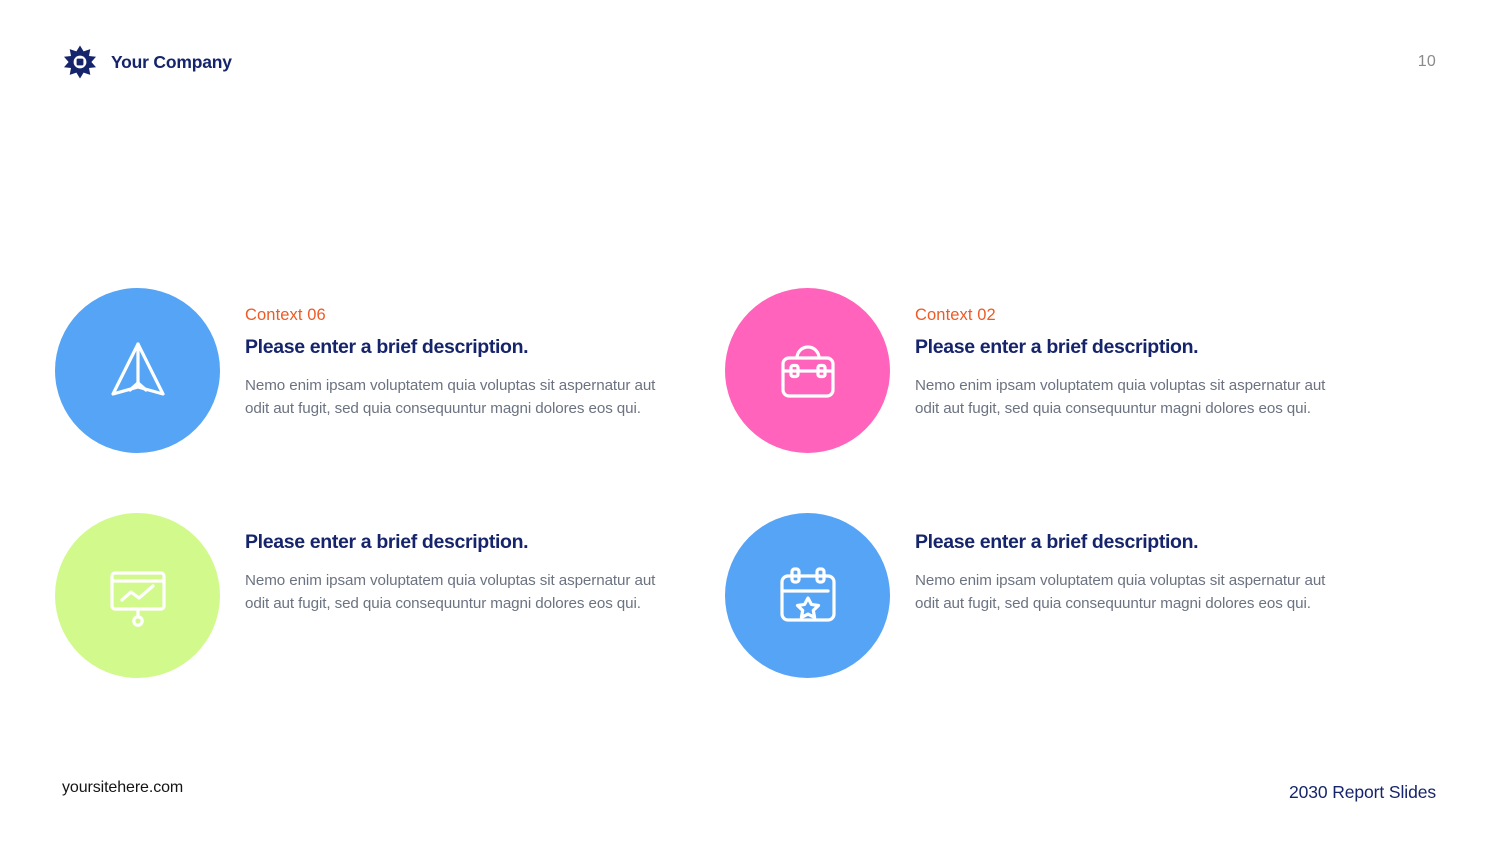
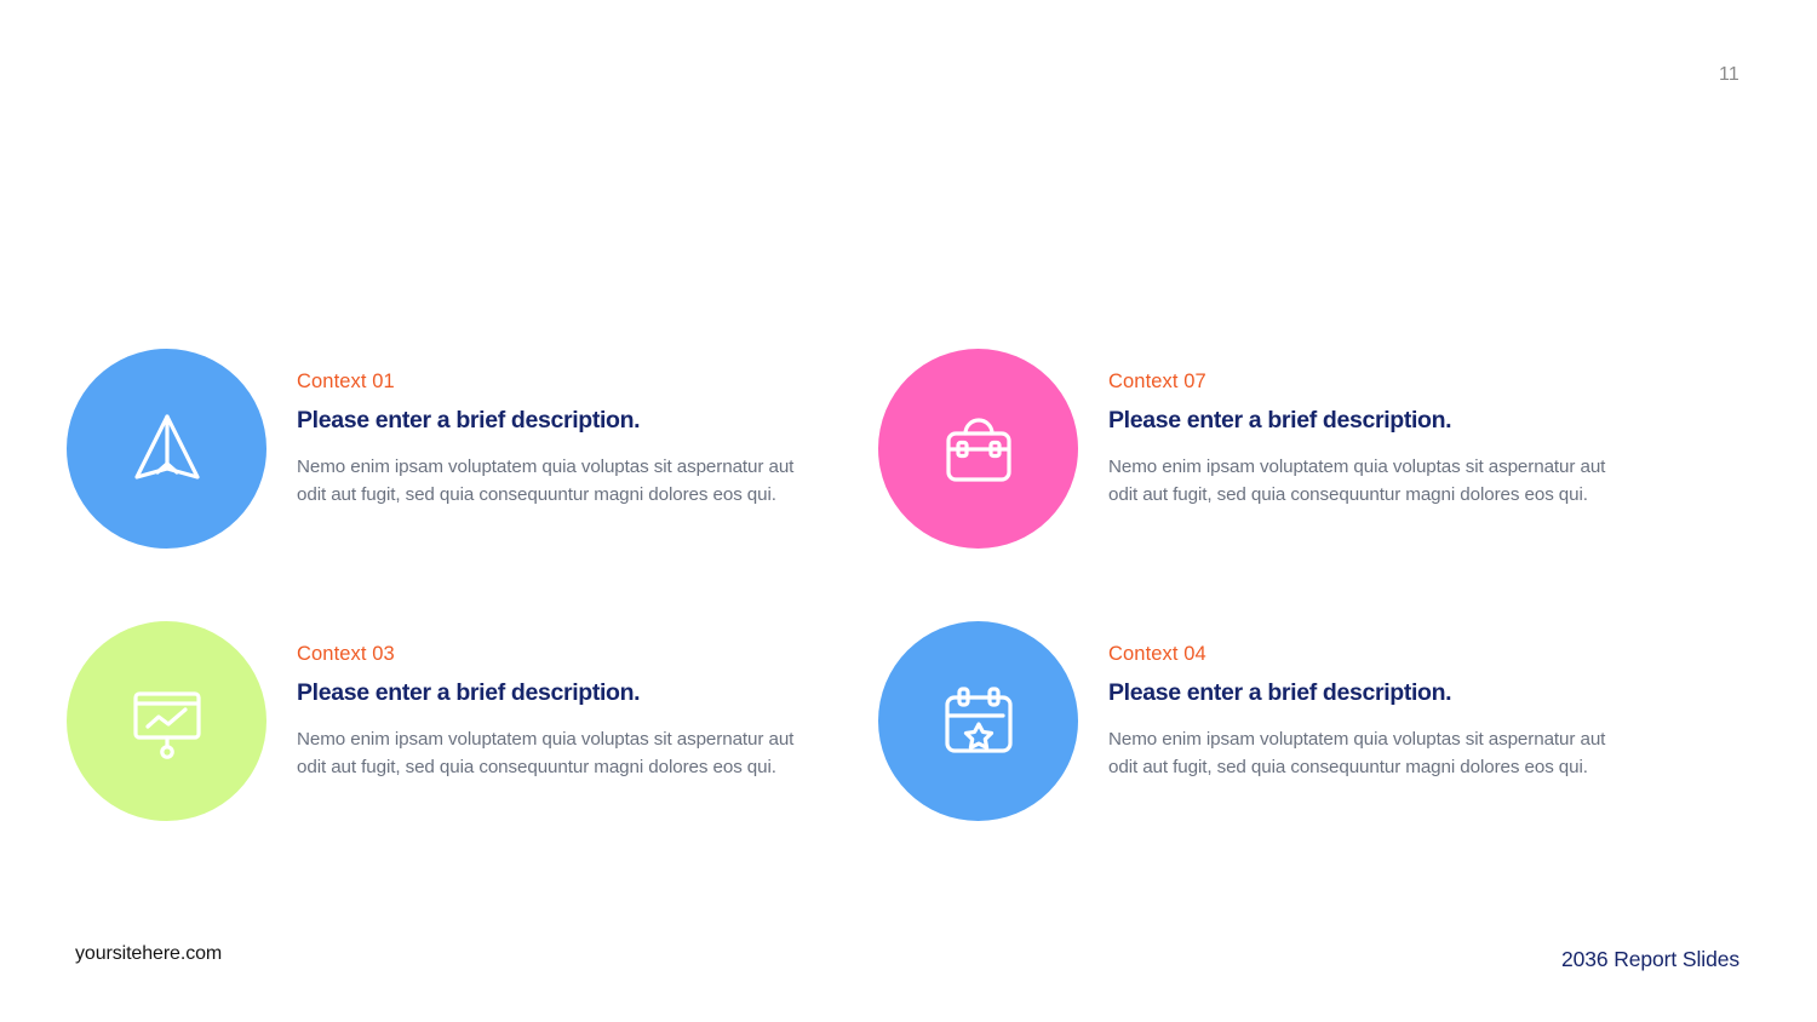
- Your Company
- 10
+ 11
- Context 06
+ Context 01
  Please enter a brief description.
  Nemo enim ipsam voluptatem quia voluptas sit aspernatur aut odit aut fugit, sed quia consequuntur magni dolores eos qui.
- Context 02
+ Context 07
  Please enter a brief description.
  Nemo enim ipsam voluptatem quia voluptas sit aspernatur aut odit aut fugit, sed quia consequuntur magni dolores eos qui.
+ Context 03
  Please enter a brief description.
  Nemo enim ipsam voluptatem quia voluptas sit aspernatur aut odit aut fugit, sed quia consequuntur magni dolores eos qui.
+ Context 04
  Please enter a brief description.
  Nemo enim ipsam voluptatem quia voluptas sit aspernatur aut odit aut fugit, sed quia consequuntur magni dolores eos qui.
  yoursitehere.com
- 2030 Report Slides
+ 2036 Report Slides
